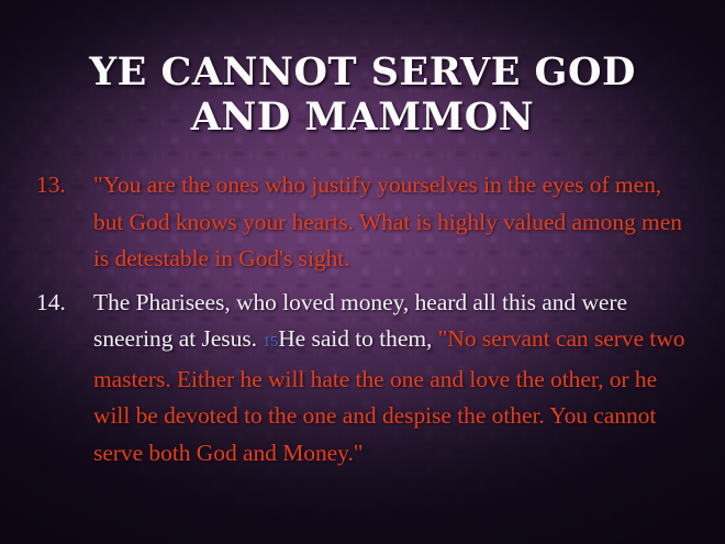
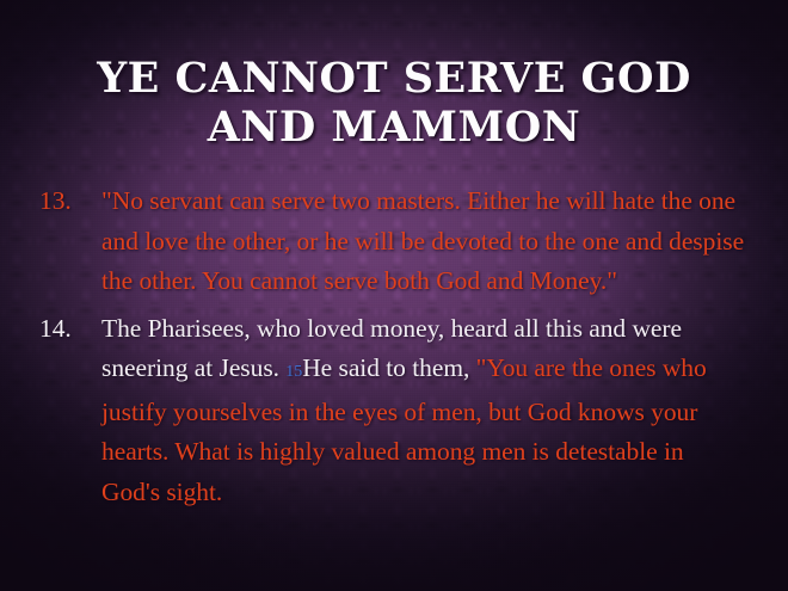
  YE CANNOT SERVE GOD
  AND MAMMON
  13.
- "You are the ones who justify yourselves in the eyes of men, but God knows your hearts. What is highly valued among men is detestable in God's sight.
+ "No servant can serve two masters. Either he will hate the one and love the other, or he will be devoted to the one and despise the other. You cannot serve both God and Money."
  14.
- The Pharisees, who loved money, heard all this and were sneering at Jesus. 15He said to them, "No servant can serve two masters. Either he will hate the one and love the other, or he will be devoted to the one and despise the other. You cannot serve both God and Money."
+ The Pharisees, who loved money, heard all this and were sneering at Jesus. 15He said to them, "You are the ones who justify yourselves in the eyes of men, but God knows your hearts. What is highly valued among men is detestable in God's sight.
